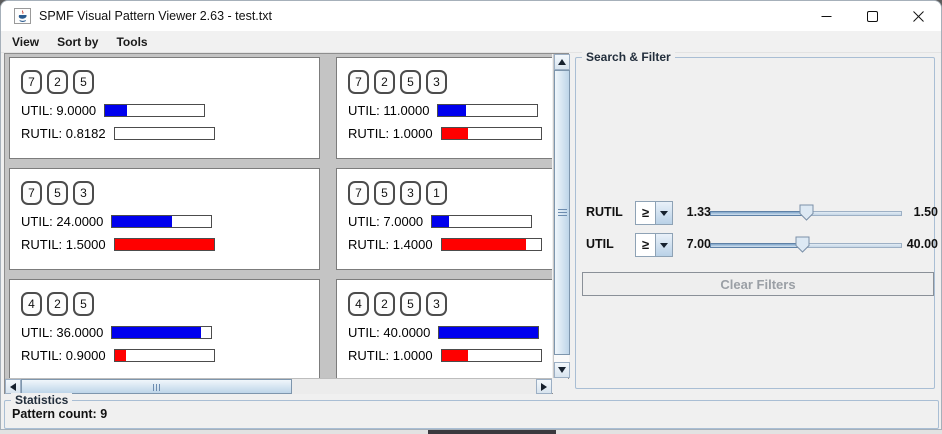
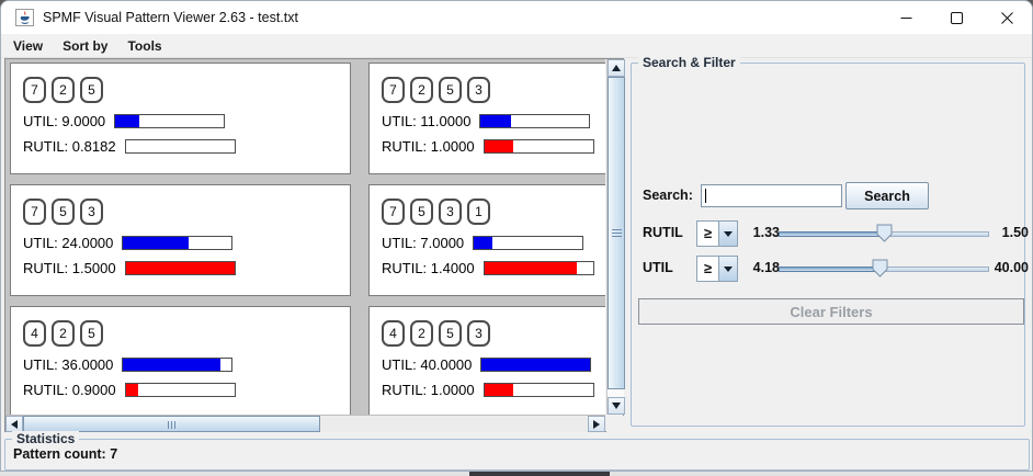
  SPMF Visual Pattern Viewer 2.63 - test.txt
  View
  Sort by
  Tools
  7
  2
  5
  UTIL: 9.0000
  RUTIL: 0.8182
  7
  2
  5
  3
  UTIL: 11.0000
  RUTIL: 1.0000
  7
  5
  3
  UTIL: 24.0000
  RUTIL: 1.5000
  7
  5
  3
  1
  UTIL: 7.0000
  RUTIL: 1.4000
  4
  2
  5
  UTIL: 36.0000
  RUTIL: 0.9000
  4
  2
  5
  3
  UTIL: 40.0000
  RUTIL: 1.0000
  Search & Filter
+ Search:
+ Search
  RUTIL
  ≥
  1.33
  1.50
  UTIL
  ≥
- 7.00
+ 4.18
  40.00
  Clear Filters
  Statistics
- Pattern count: 9
+ Pattern count: 7
